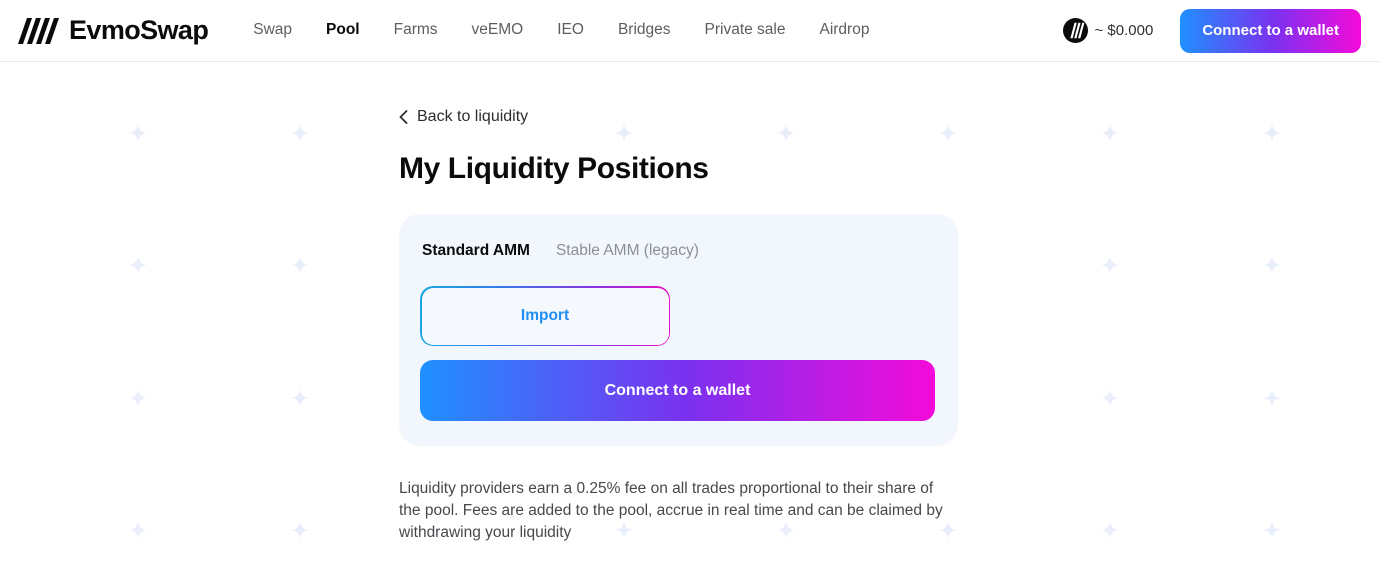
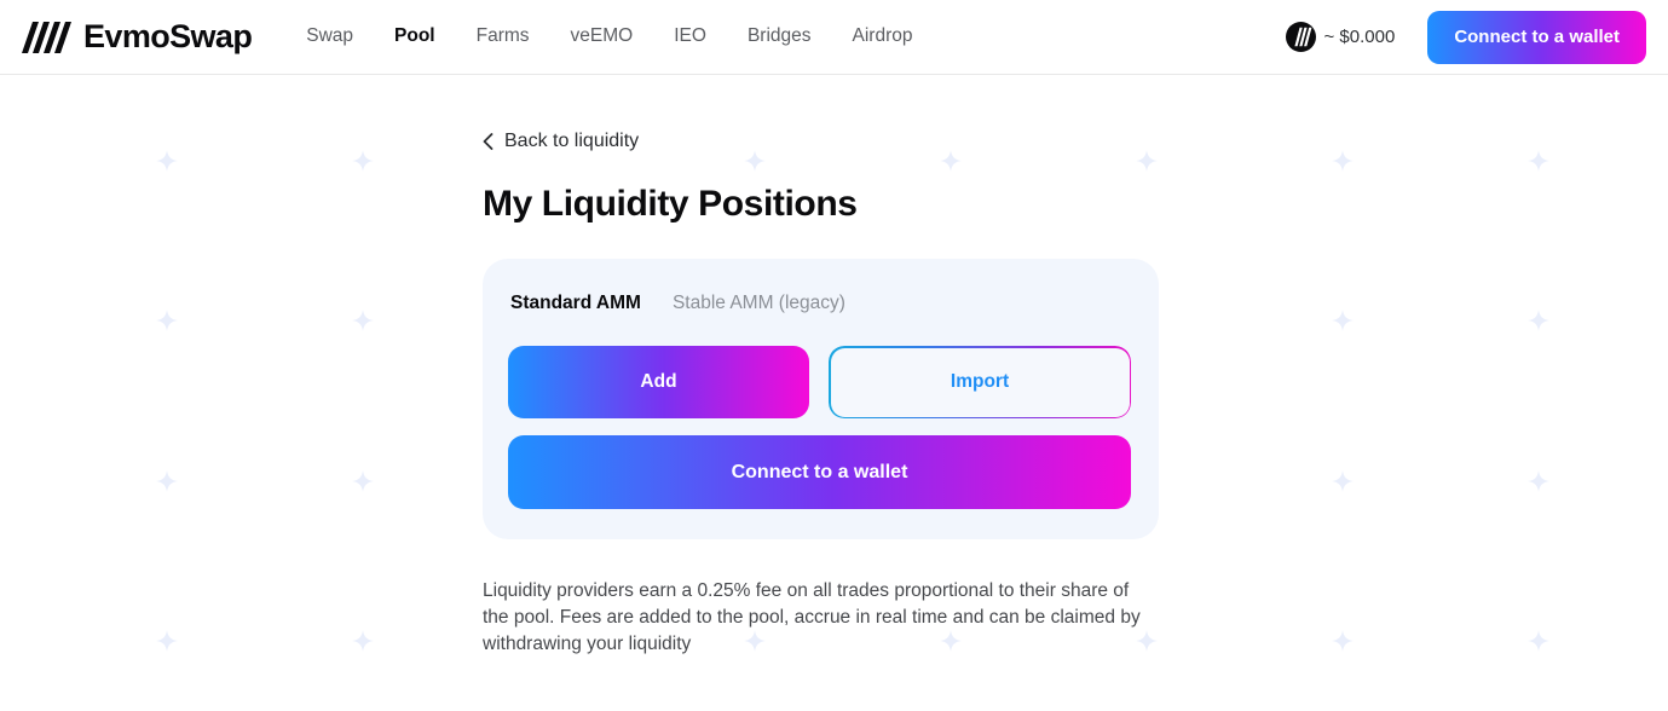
  EvmoSwap
  Swap
  Pool
  Farms
  veEMO
  IEO
  Bridges
- Private sale
  Airdrop
  ~ $0.000
  Connect to a wallet
  Back to liquidity
  My Liquidity Positions
  Standard AMM
  Stable AMM (legacy)
+ Add
  Import
  Connect to a wallet
  Liquidity providers earn a 0.25% fee on all trades proportional to their share of the pool. Fees are added to the pool, accrue in real time and can be claimed by withdrawing your liquidity
